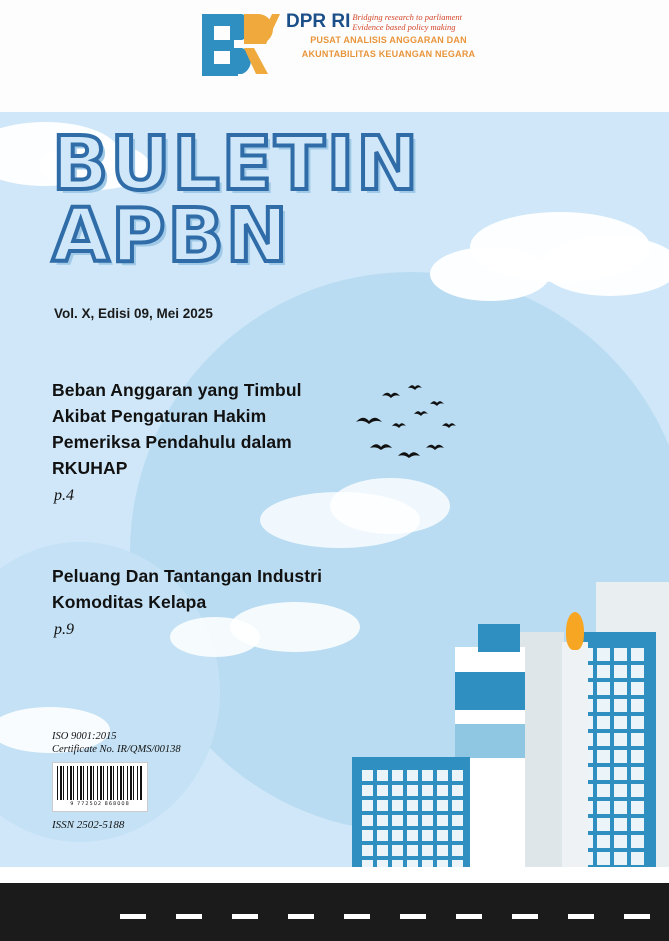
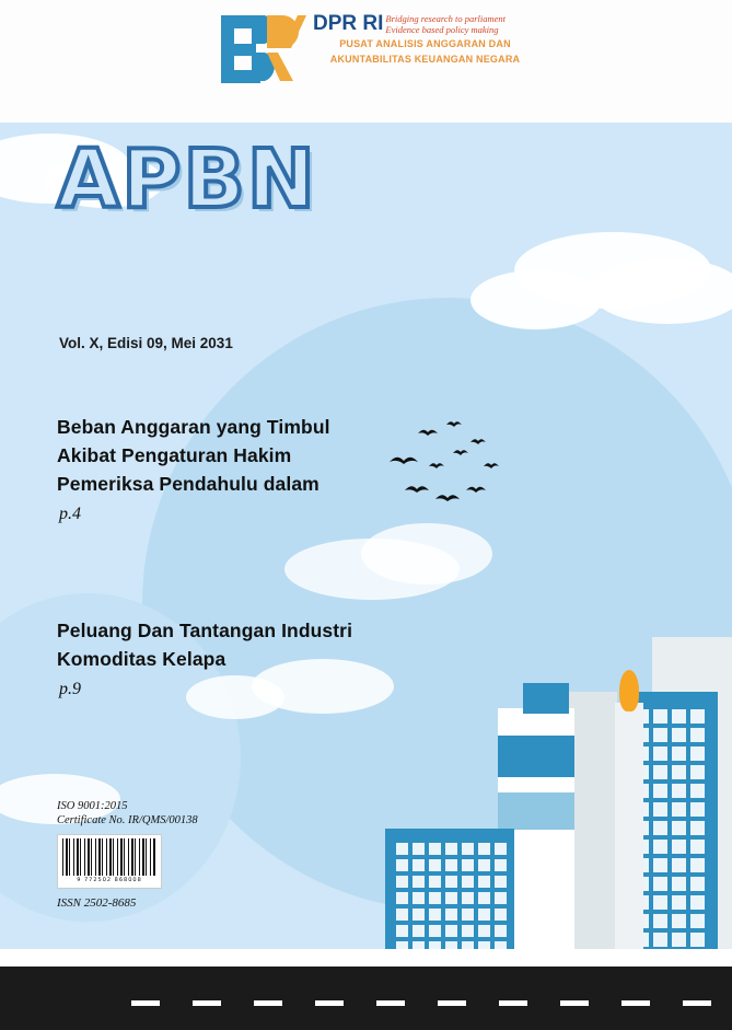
  DPR RI
  Bridging research to parliament
  Evidence based policy making
  PUSAT ANALISIS ANGGARAN DAN
  AKUNTABILITAS KEUANGAN NEGARA
- BULETIN
  APBN
- Vol. X, Edisi 09, Mei 2025
+ Vol. X, Edisi 09, Mei 2031
  Beban Anggaran yang Timbul
  Akibat Pengaturan Hakim
  Pemeriksa Pendahulu dalam
- RKUHAP
  p.4
  Peluang Dan Tantangan Industri
  Komoditas Kelapa
  p.9
  ISO 9001:2015
  Certificate No. IR/QMS/00138
- ISSN 2502-5188
+ ISSN 2502-8685
